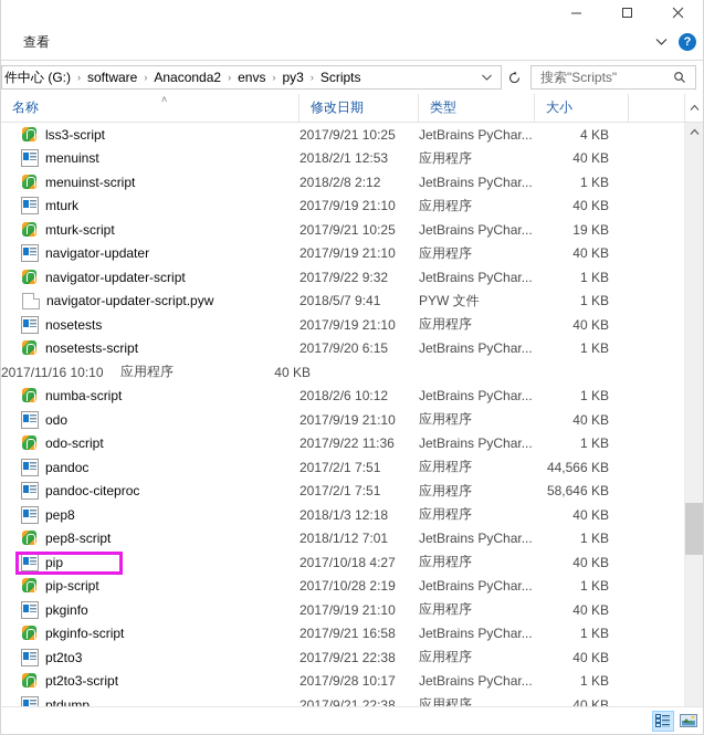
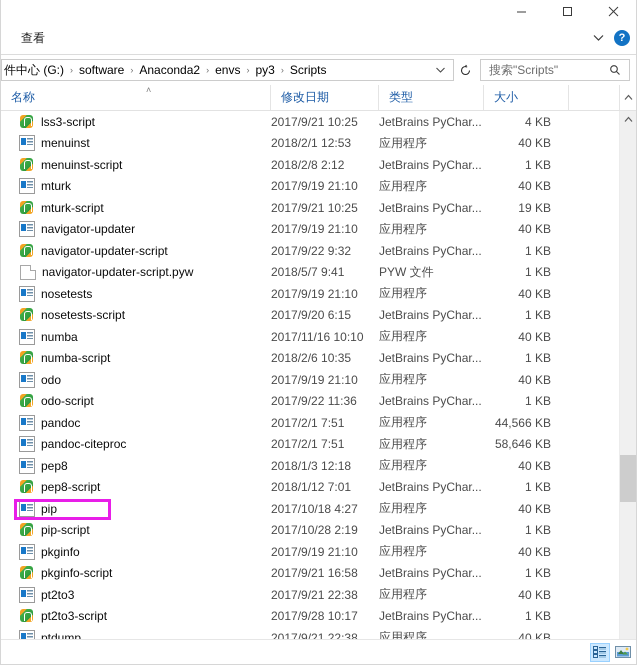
  查看
  ?
  件中心 (G:)
  ›
  software
  ›
  Anaconda2
  ›
  envs
  ›
  py3
  ›
  Scripts
  搜索"Scripts"
  名称
  ˄
  修改日期
  类型
  大小
  lss3-script
  2017/9/21 10:25
  JetBrains PyChar...
  4 KB
  menuinst
  2018/2/1 12:53
  应用程序
  40 KB
  menuinst-script
  2018/2/8 2:12
  JetBrains PyChar...
  1 KB
  mturk
  2017/9/19 21:10
  应用程序
  40 KB
  mturk-script
  2017/9/21 10:25
  JetBrains PyChar...
  19 KB
  navigator-updater
  2017/9/19 21:10
  应用程序
  40 KB
  navigator-updater-script
  2017/9/22 9:32
  JetBrains PyChar...
  1 KB
  navigator-updater-script.pyw
  2018/5/7 9:41
  PYW 文件
  1 KB
  nosetests
  2017/9/19 21:10
  应用程序
  40 KB
  nosetests-script
  2017/9/20 6:15
  JetBrains PyChar...
  1 KB
+ numba
  2017/11/16 10:10
  应用程序
  40 KB
  numba-script
- 2018/2/6 10:12
+ 2018/2/6 10:35
  JetBrains PyChar...
  1 KB
  odo
  2017/9/19 21:10
  应用程序
  40 KB
  odo-script
  2017/9/22 11:36
  JetBrains PyChar...
  1 KB
  pandoc
  2017/2/1 7:51
  应用程序
  44,566 KB
  pandoc-citeproc
  2017/2/1 7:51
  应用程序
  58,646 KB
  pep8
  2018/1/3 12:18
  应用程序
  40 KB
  pep8-script
  2018/1/12 7:01
  JetBrains PyChar...
  1 KB
  pip
  2017/10/18 4:27
  应用程序
  40 KB
  pip-script
  2017/10/28 2:19
  JetBrains PyChar...
  1 KB
  pkginfo
  2017/9/19 21:10
  应用程序
  40 KB
  pkginfo-script
  2017/9/21 16:58
  JetBrains PyChar...
  1 KB
  pt2to3
  2017/9/21 22:38
  应用程序
  40 KB
  pt2to3-script
  2017/9/28 10:17
  JetBrains PyChar...
  1 KB
  ptdump
  2017/9/21 22:38
  应用程序
  40 KB
